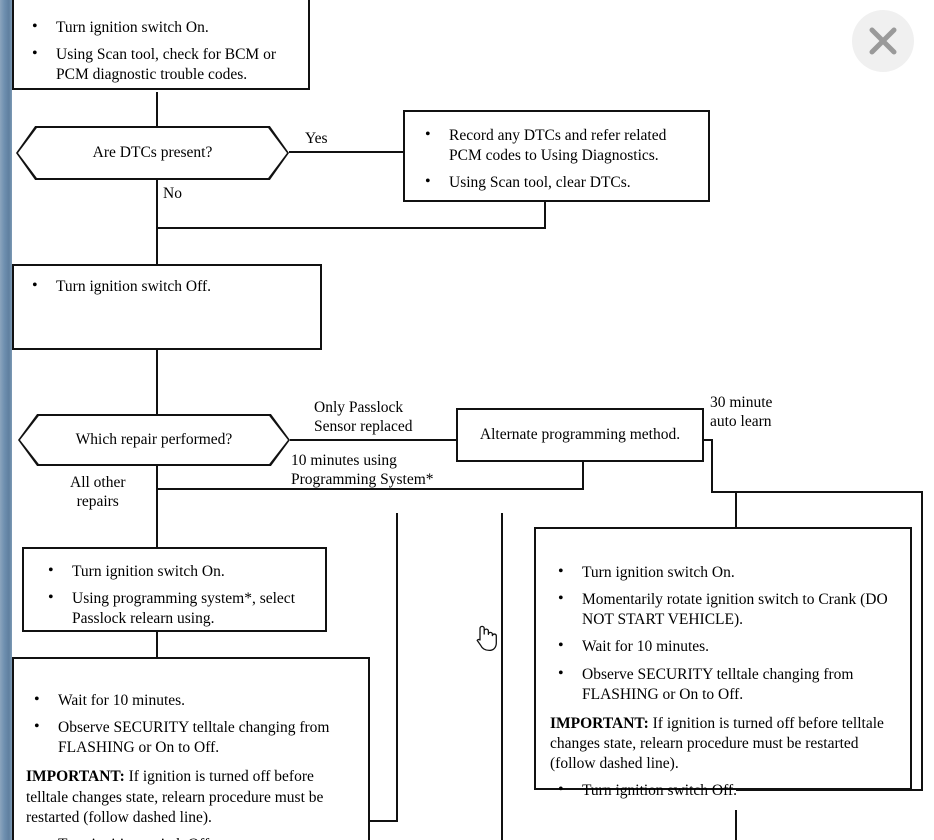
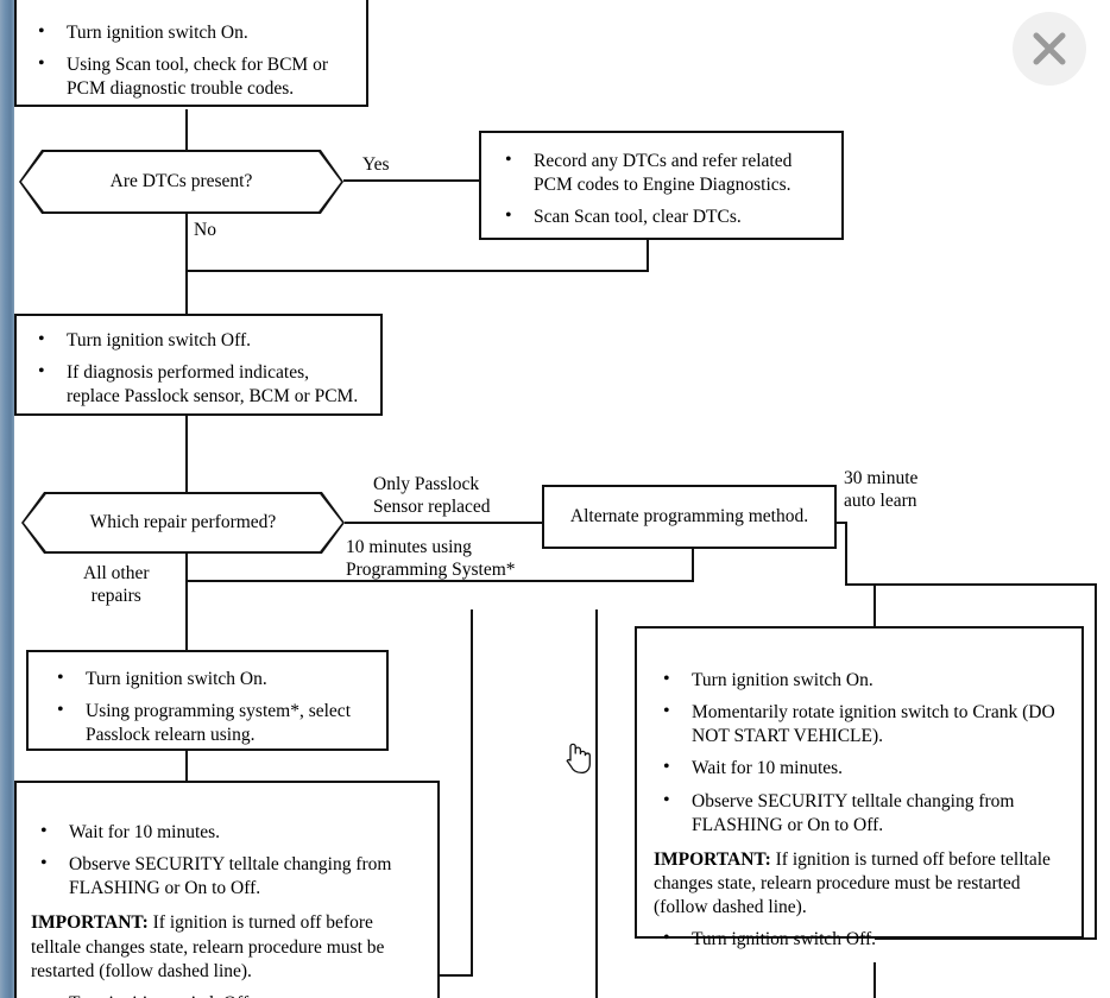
  Turn ignition switch On.
  Using Scan tool, check for BCM or PCM diagnostic trouble codes.
  Are DTCs present?
  Yes
  No
- Record any DTCs and refer related PCM codes to Using Diagnostics.
+ Record any DTCs and refer related PCM codes to Engine Diagnostics.
- Using Scan tool, clear DTCs.
+ Scan Scan tool, clear DTCs.
  Turn ignition switch Off.
+ If diagnosis performed indicates, replace Passlock sensor, BCM or PCM.
  Which repair performed?
  Only Passlock
  Sensor replaced
  10 minutes using
  Programming System*
  All other
  repairs
  Alternate programming method.
  30 minute
  auto learn
  Turn ignition switch On.
  Using programming system*, select Passlock relearn using.
  Wait for 10 minutes.
  Observe SECURITY telltale changing from FLASHING or On to Off.
  IMPORTANT: If ignition is turned off before telltale changes state, relearn procedure must be restarted (follow dashed line).
  Turn ignition switch On.
  Momentarily rotate ignition switch to Crank (DO NOT START VEHICLE).
  Wait for 10 minutes.
  Observe SECURITY telltale changing from FLASHING or On to Off.
  IMPORTANT: If ignition is turned off before telltale changes state, relearn procedure must be restarted (follow dashed line).
  Turn ignition switch Off.
